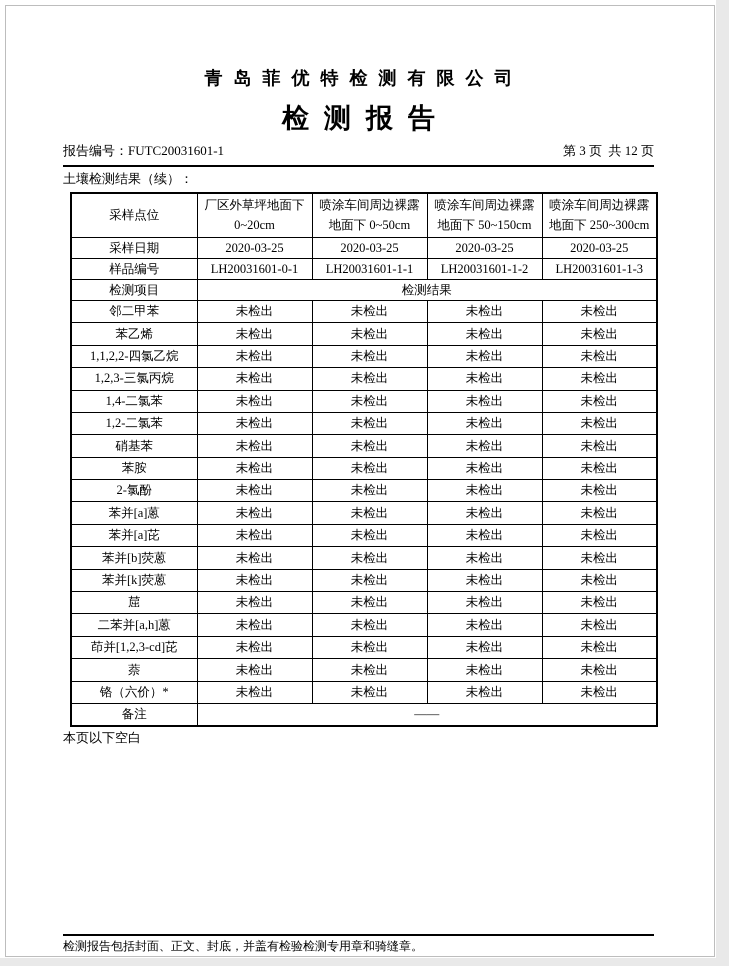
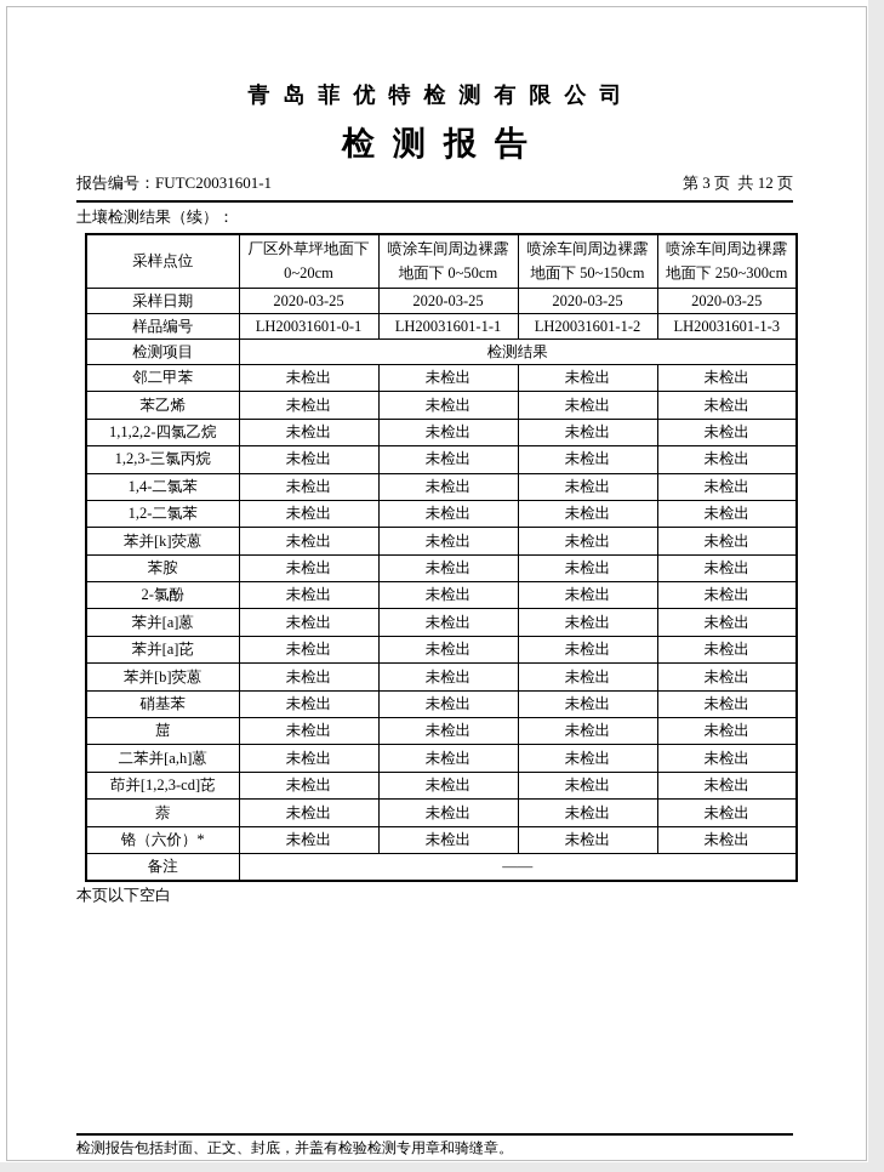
  青岛菲优特检测有限公司
  检测报告
  报告编号：FUTC20031601-1
  第 3 页 共 12 页
  土壤检测结果（续）：
  采样点位	厂区外草坪地面下 0~20cm	喷涂车间周边裸露 地面下 0~50cm	喷涂车间周边裸露 地面下 50~150cm	喷涂车间周边裸露 地面下 250~300cm
  采样日期	2020-03-25	2020-03-25	2020-03-25	2020-03-25
  样品编号	LH20031601-0-1	LH20031601-1-1	LH20031601-1-2	LH20031601-1-3
  检测项目	检测结果
  邻二甲苯	未检出	未检出	未检出	未检出
  苯乙烯	未检出	未检出	未检出	未检出
  1,1,2,2-四氯乙烷	未检出	未检出	未检出	未检出
  1,2,3-三氯丙烷	未检出	未检出	未检出	未检出
  1,4-二氯苯	未检出	未检出	未检出	未检出
  1,2-二氯苯	未检出	未检出	未检出	未检出
- 硝基苯	未检出	未检出	未检出	未检出
+ 苯并[k]荧蒽	未检出	未检出	未检出	未检出
  苯胺	未检出	未检出	未检出	未检出
  2-氯酚	未检出	未检出	未检出	未检出
  苯并[a]蒽	未检出	未检出	未检出	未检出
  苯并[a]芘	未检出	未检出	未检出	未检出
  苯并[b]荧蒽	未检出	未检出	未检出	未检出
- 苯并[k]荧蒽	未检出	未检出	未检出	未检出
+ 硝基苯	未检出	未检出	未检出	未检出
  䓛	未检出	未检出	未检出	未检出
  二苯并[a,h]蒽	未检出	未检出	未检出	未检出
  茚并[1,2,3-cd]芘	未检出	未检出	未检出	未检出
  萘	未检出	未检出	未检出	未检出
  铬（六价）*	未检出	未检出	未检出	未检出
  备注	——
  本页以下空白
  检测报告包括封面、正文、封底，并盖有检验检测专用章和骑缝章。
